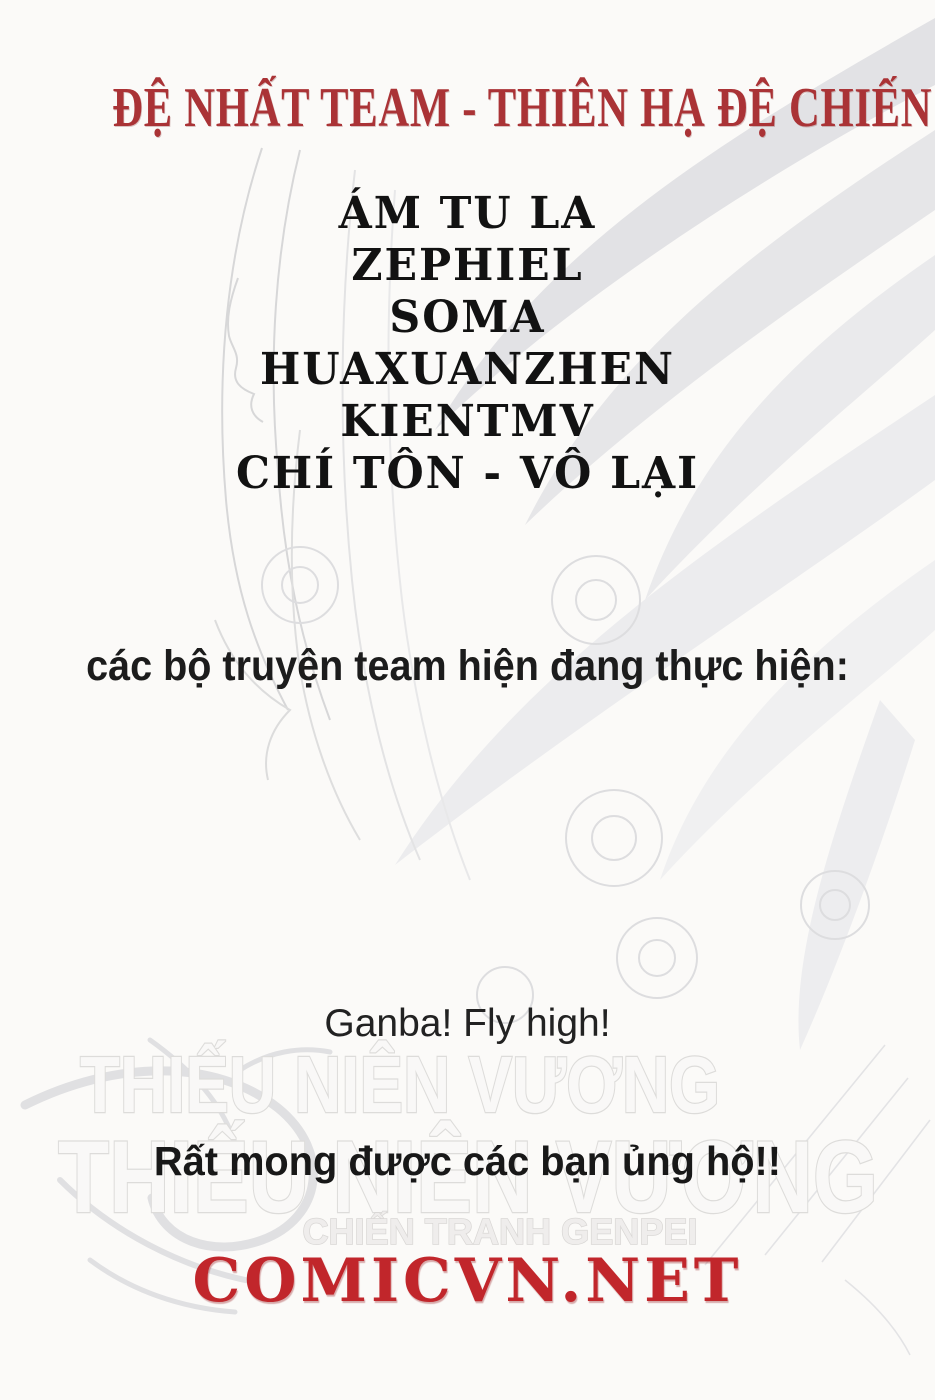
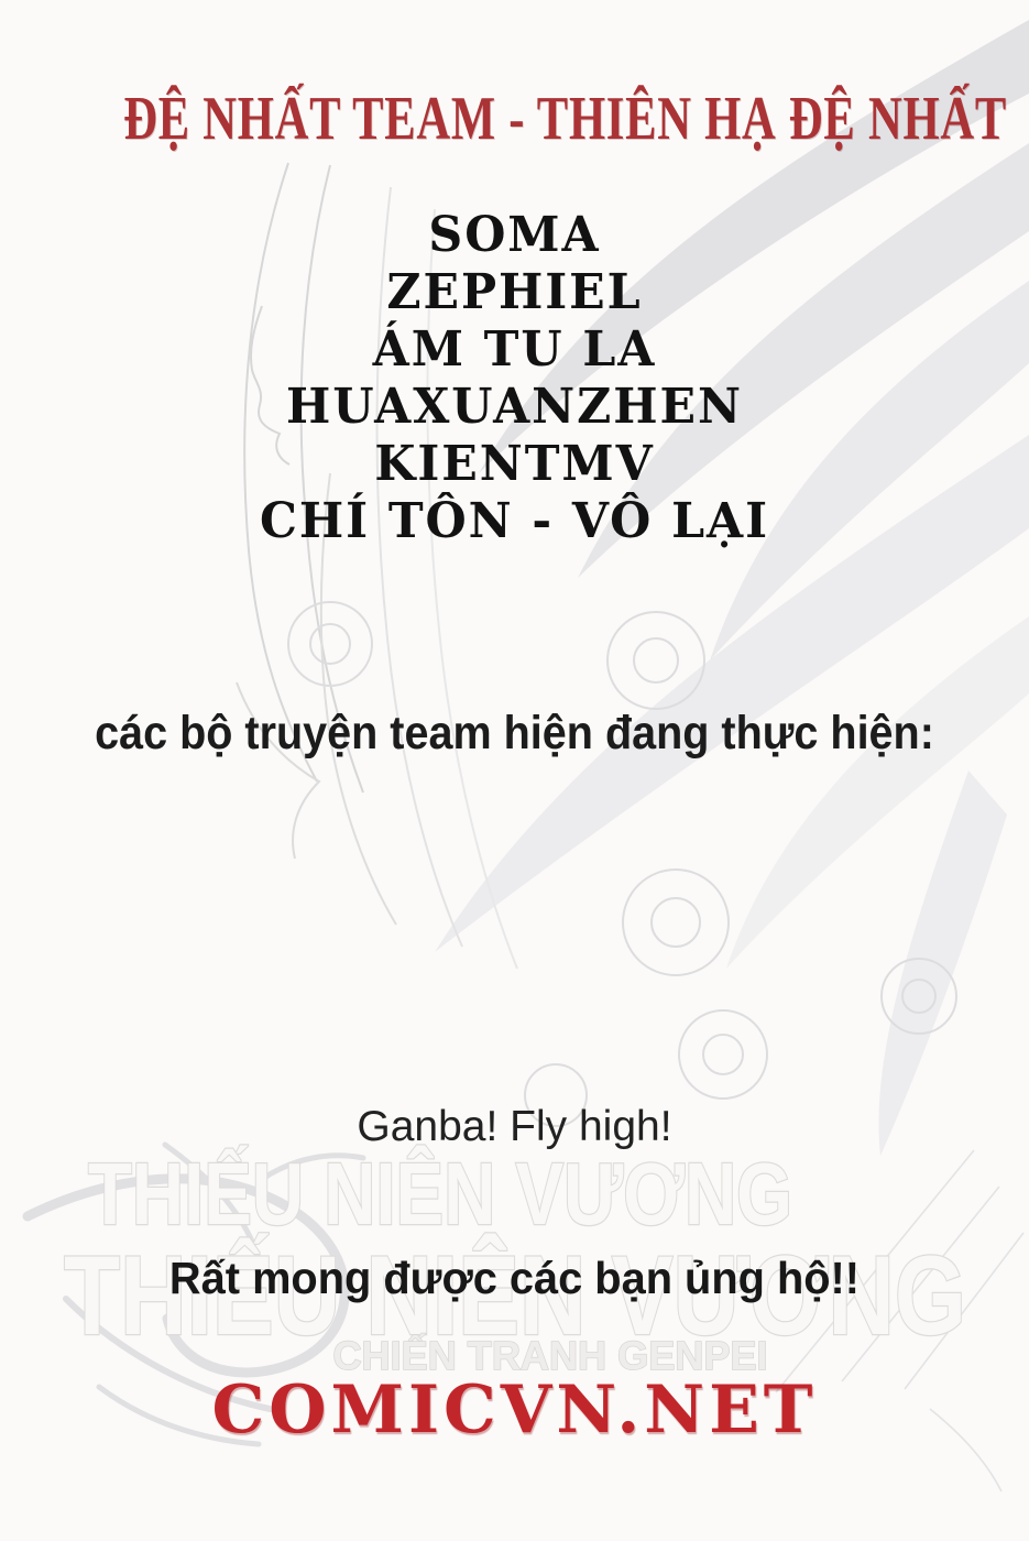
  THIẾU NIÊN VƯƠNG
  THIẾU NIÊN VƯƠNG
  CHIẾN TRANH GENPEI
- ĐỆ NHẤT TEAM - THIÊN HẠ ĐỆ CHIẾN
+ ĐỆ NHẤT TEAM - THIÊN HẠ ĐỆ NHẤT
- ÁM TU LA
+ SOMA
  ZEPHIEL
- SOMA
+ ÁM TU LA
  HUAXUANZHEN
  KIENTMV
  CHÍ TÔN - VÔ LẠI
  các bộ truyện team hiện đang thực hiện:
  Ganba! Fly high!
  Rất mong được các bạn ủng hộ!!
  COMICVN.NET
